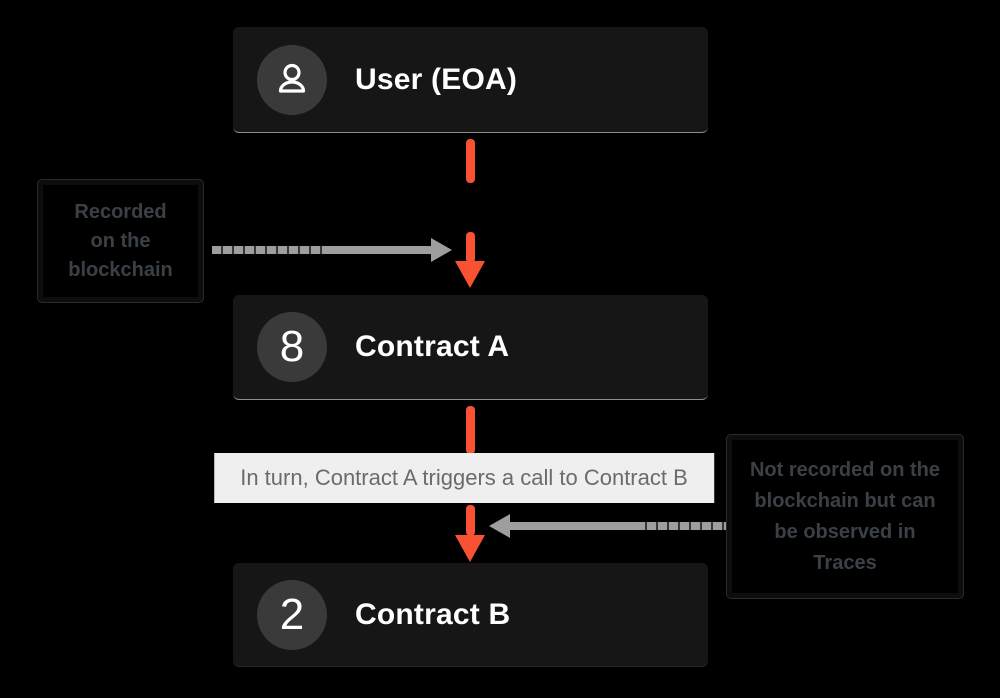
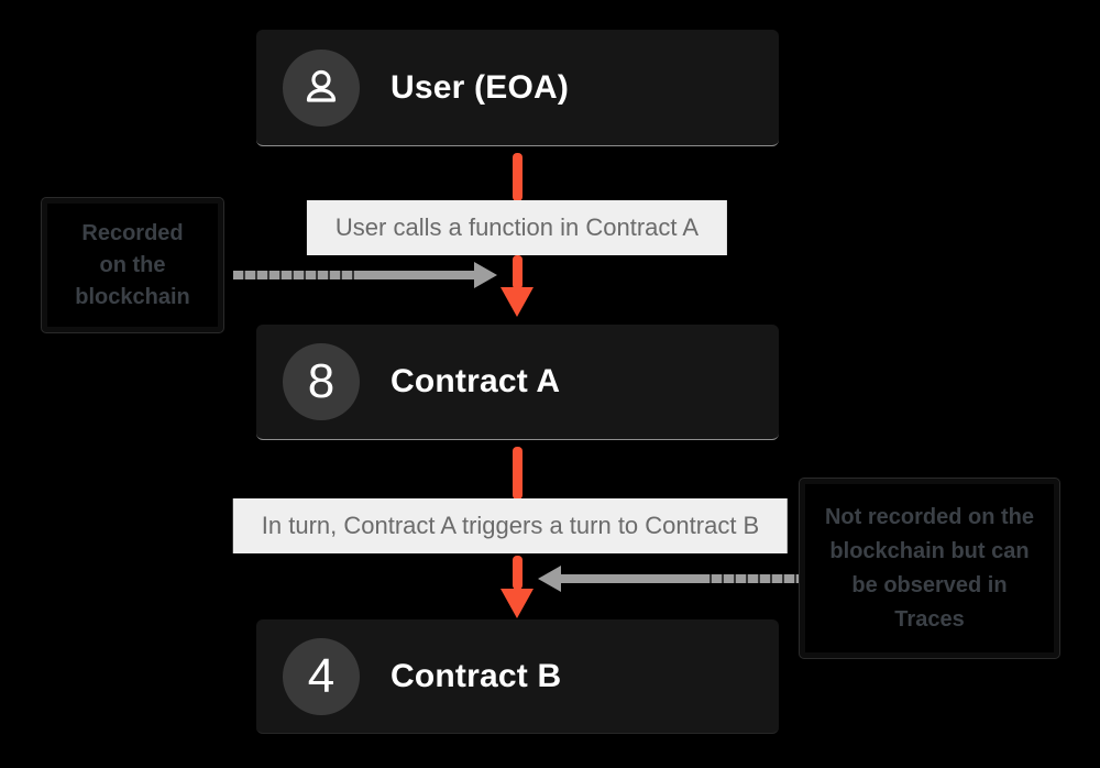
  User (EOA)
+ User calls a function in Contract A
  Recorded
  on the
  blockchain
  8
  Contract A
- In turn, Contract A triggers a call to Contract B
+ In turn, Contract A triggers a turn to Contract B
  Not recorded on the
  blockchain but can
  be observed in
  Traces
- 2
+ 4
  Contract B
